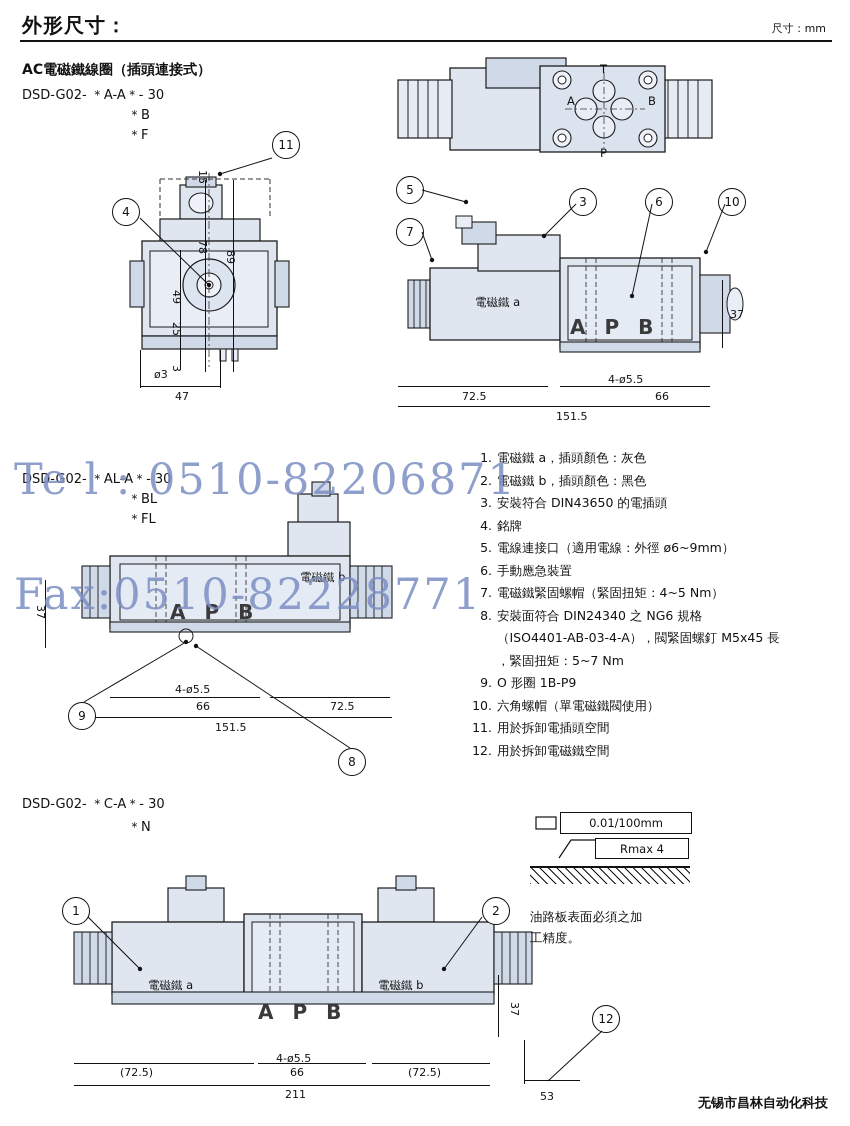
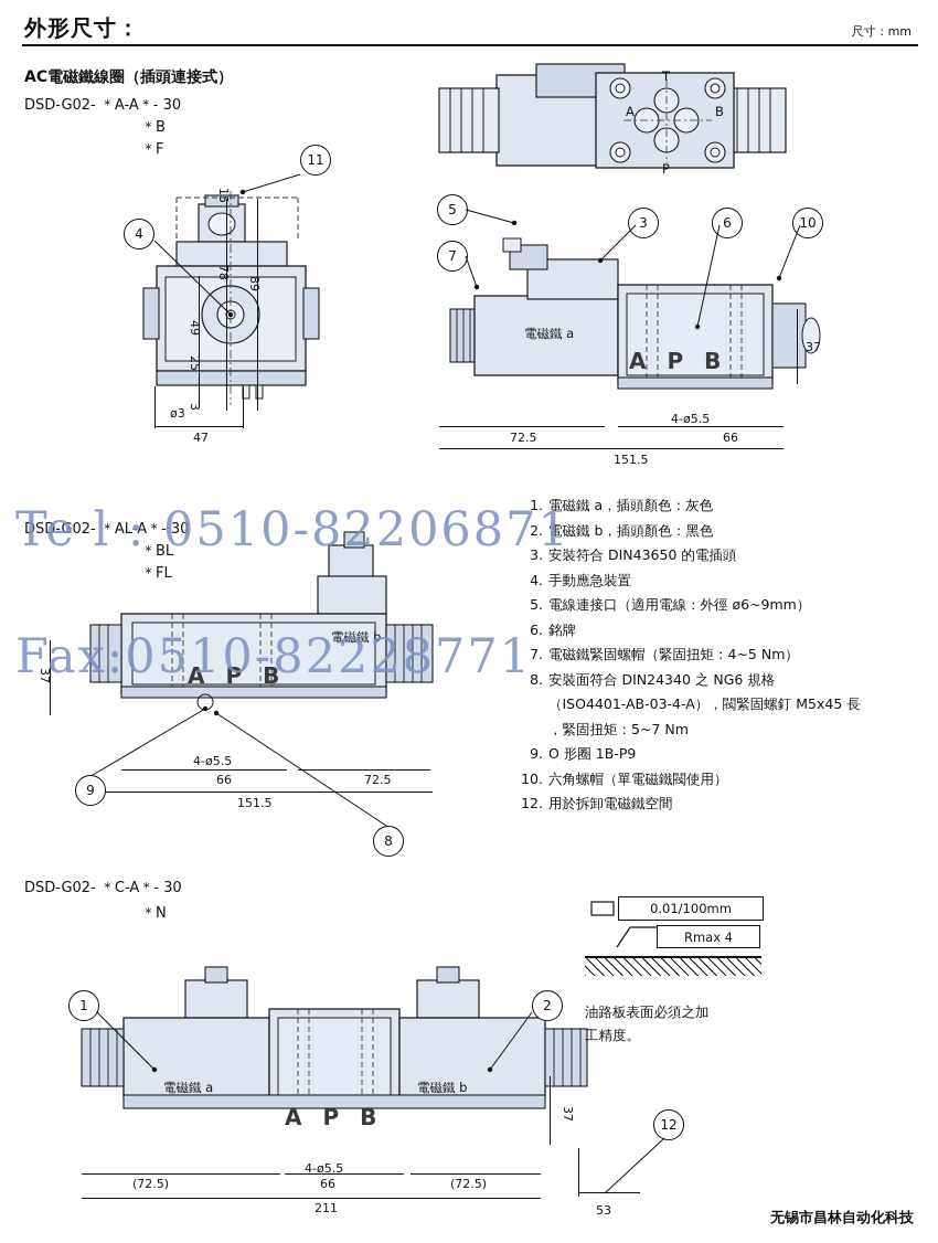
  外形尺寸：
  尺寸：mm
  AC電磁鐵線圈（插頭連接式）
  DSD-G02- ＊A-A＊- 30
  ＊B
  ＊F
  T
  A
  B
  P
  ø3
  47
  11
  4
  A P B
  電磁鐵 a
  72.5
  66
  4-ø5.5
  151.5
  37
  5
  7
  3
  6
  10
  DSD-G02- ＊AL-A＊- 30
  ＊BL
  ＊FL
  A P B
  電磁鐵 b
  4-ø5.5
  66
  72.5
  151.5
  9
  8
  1.
  電磁鐵 a，插頭顏色：灰色
  2.
  電磁鐵 b，插頭顏色：黑色
  3.
  安裝符合 DIN43650 的電插頭
  4.
- 銘牌
+ 手動應急裝置
  5.
  電線連接口（適用電線：外徑 ø6~9mm）
  6.
- 手動應急裝置
+ 銘牌
  7.
  電磁鐵緊固螺帽（緊固扭矩：4~5 Nm）
  8.
  安裝面符合 DIN24340 之 NG6 規格
  （ISO4401-AB-03-4-A），閥緊固螺釘 M5x45 長
  ，緊固扭矩：5~7 Nm
  9.
  O 形圈 1B-P9
  10.
  六角螺帽（單電磁鐵閥使用）
- 11.
- 用於拆卸電插頭空間
  12.
  用於拆卸電磁鐵空間
  DSD-G02- ＊C-A＊- 30
  ＊N
  A P B
  電磁鐵 a
  電磁鐵 b
  1
  2
  12
  4-ø5.5
  (72.5)
  66
  (72.5)
  211
  53
  0.01/100mm
  Rmax 4
  油路板表面必須之加
  工精度。
  Te l : 0510-82206871
  Fax:0510-82228771
  无锡市昌林自动化科技
